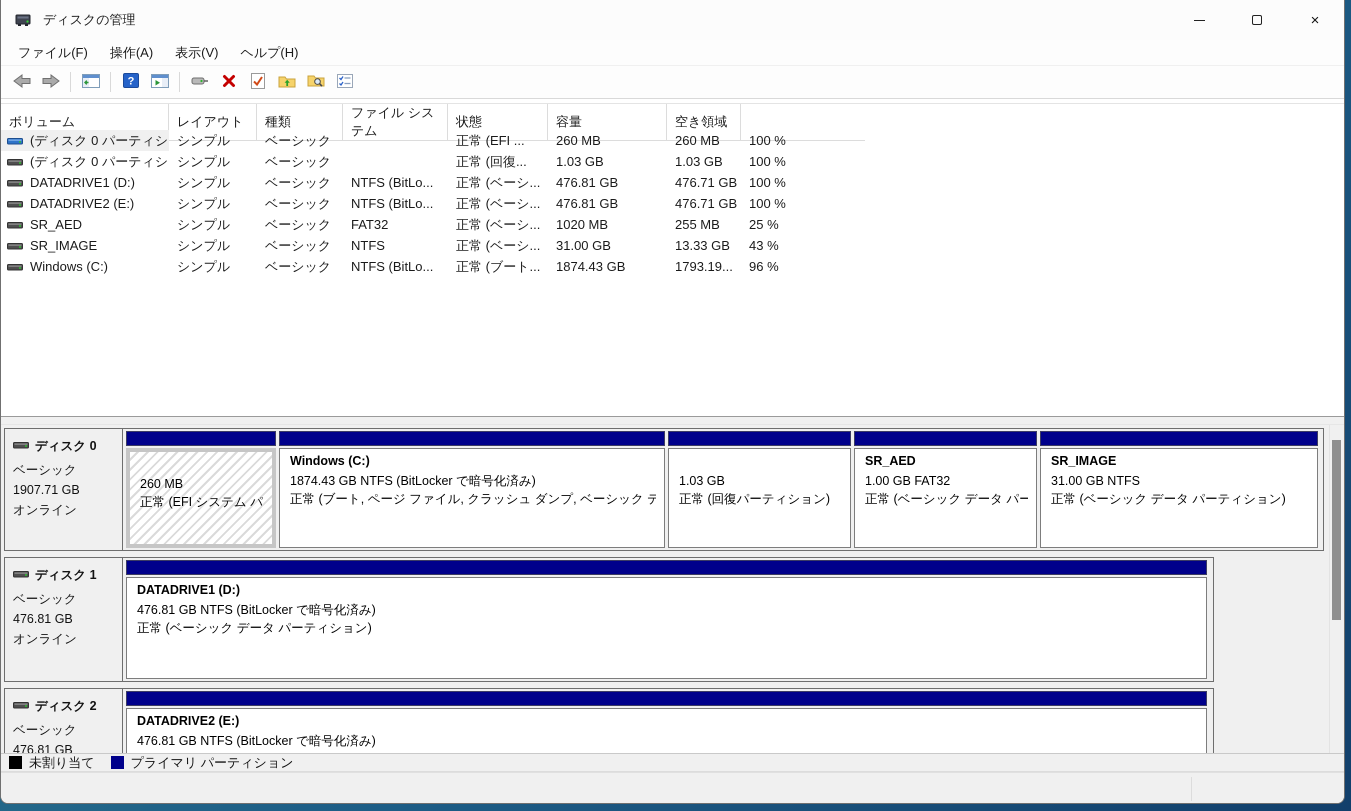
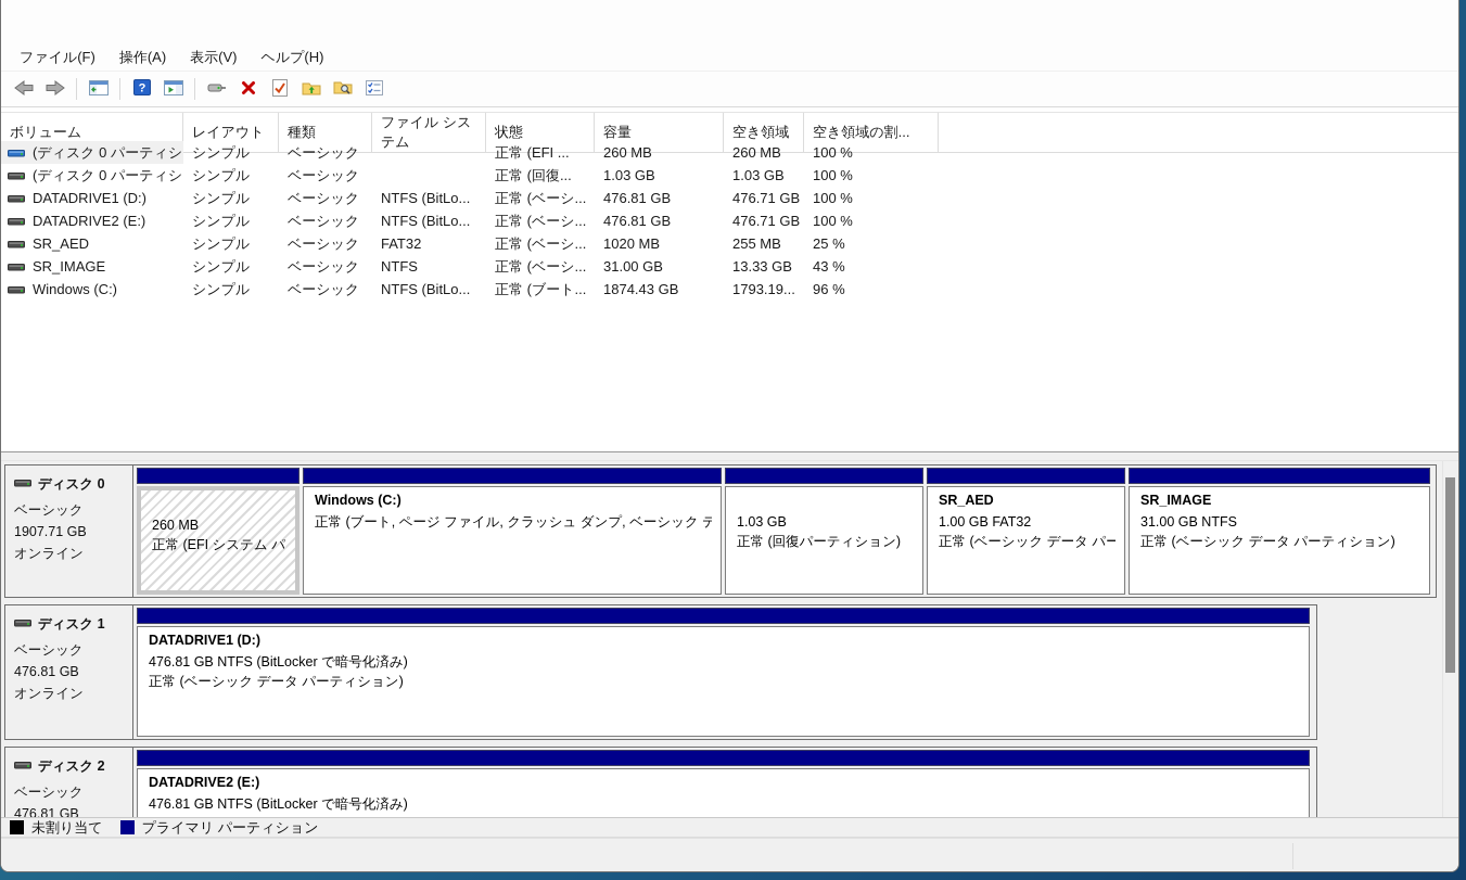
- ディスクの管理
- ×
  ファイル(F)
  操作(A)
  表示(V)
  ヘルプ(H)
  ?
  ボリューム
  レイアウト
  種類
  ファイル システム
  状態
  容量
  空き領域
+ 空き領域の割...
  (ディスク 0 パーティシ
  シンプル
  ベーシック
  正常 (EFI ...
  260 MB
  260 MB
  100 %
  (ディスク 0 パーティシ
  シンプル
  ベーシック
  正常 (回復...
  1.03 GB
  1.03 GB
  100 %
  DATADRIVE1 (D:)
  シンプル
  ベーシック
  NTFS (BitLo...
  正常 (ベーシ...
  476.81 GB
  476.71 GB
  100 %
  DATADRIVE2 (E:)
  シンプル
  ベーシック
  NTFS (BitLo...
  正常 (ベーシ...
  476.81 GB
  476.71 GB
  100 %
  SR_AED
  シンプル
  ベーシック
  FAT32
  正常 (ベーシ...
  1020 MB
  255 MB
  25 %
  SR_IMAGE
  シンプル
  ベーシック
  NTFS
  正常 (ベーシ...
  31.00 GB
  13.33 GB
  43 %
  Windows (C:)
  シンプル
  ベーシック
  NTFS (BitLo...
  正常 (ブート...
  1874.43 GB
  1793.19...
  96 %
  ディスク 0
  ベーシック
  1907.71 GB
  オンライン
  260 MB
  正常 (EFI システム パ
  Windows (C:)
- 1874.43 GB NTFS (BitLocker で暗号化済み)
  正常 (ブート, ページ ファイル, クラッシュ ダンプ, ベーシック デ
  1.03 GB
  正常 (回復パーティション)
  SR_AED
  1.00 GB FAT32
  正常 (ベーシック データ パー
  SR_IMAGE
  31.00 GB NTFS
  正常 (ベーシック データ パーティション)
  ディスク 1
  ベーシック
  476.81 GB
  オンライン
  DATADRIVE1 (D:)
  476.81 GB NTFS (BitLocker で暗号化済み)
  正常 (ベーシック データ パーティション)
  ディスク 2
  ベーシック
  476.81 GB
  DATADRIVE2 (E:)
  476.81 GB NTFS (BitLocker で暗号化済み)
  未割り当て
  プライマリ パーティション
